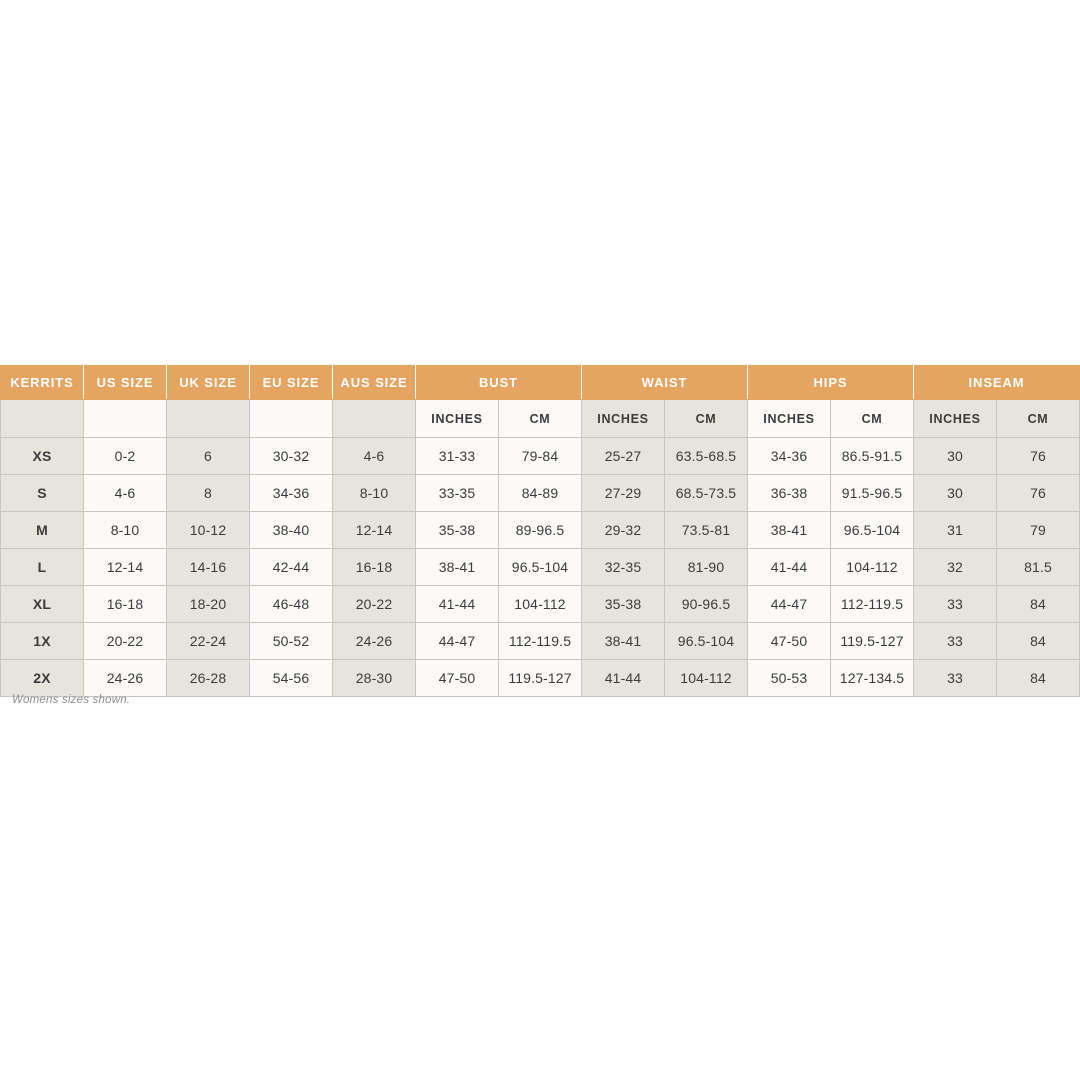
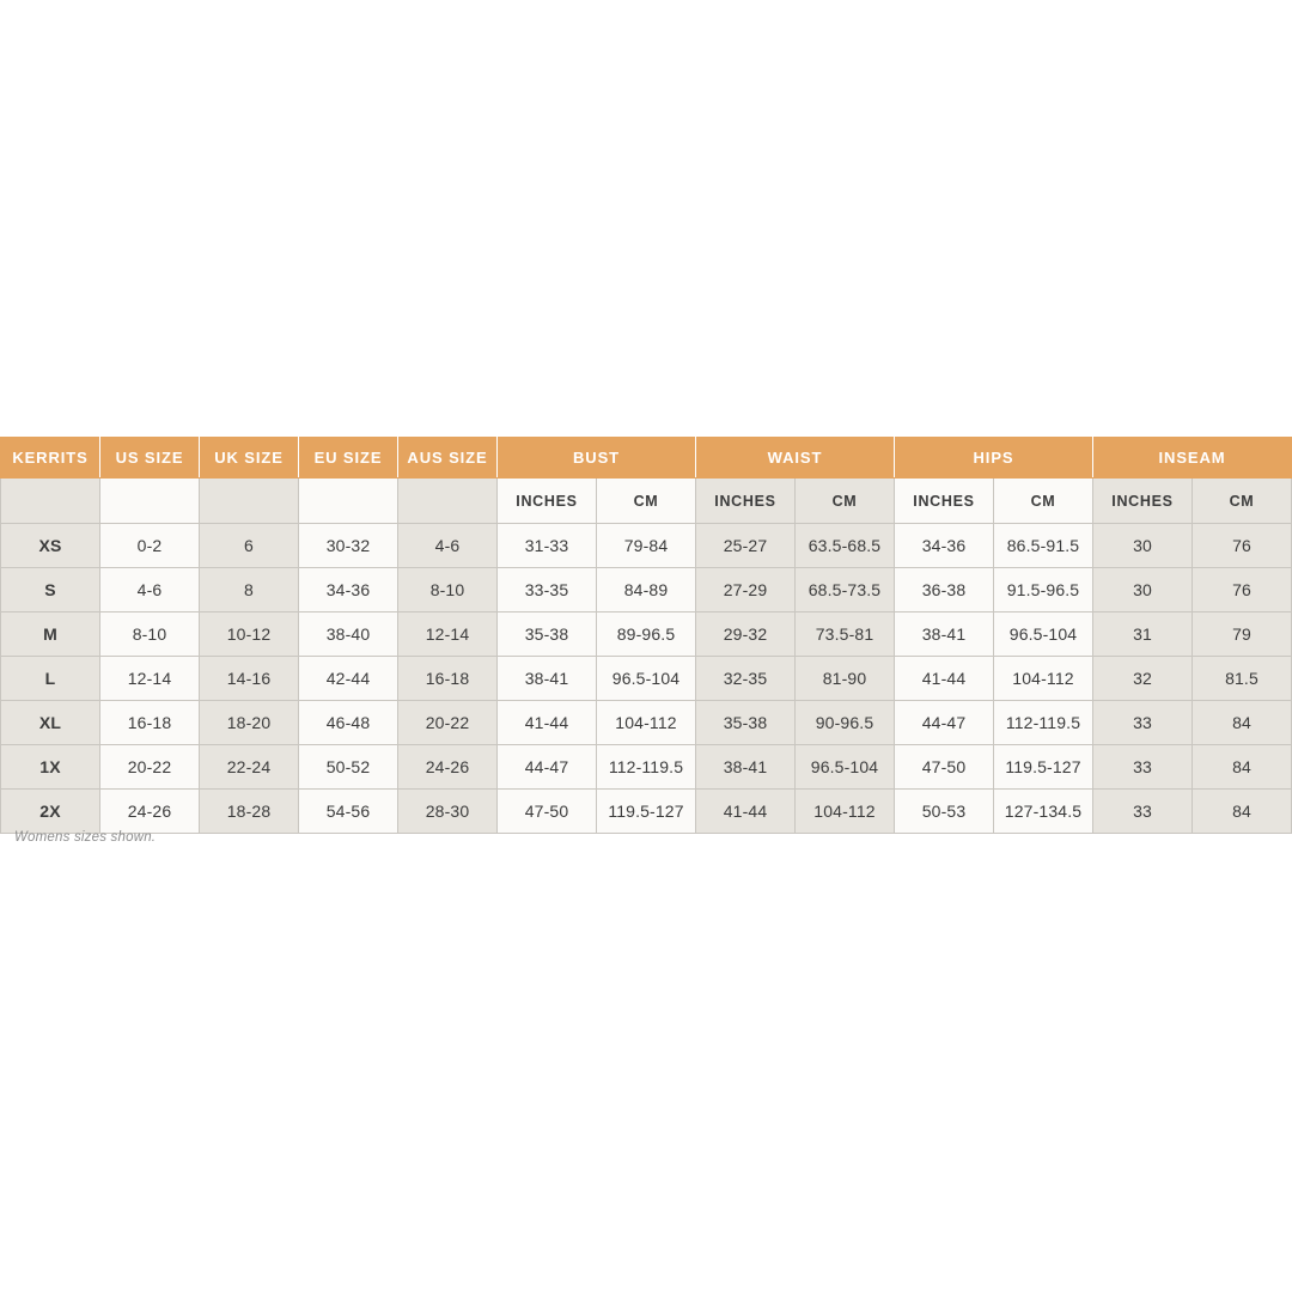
  KERRITS	US SIZE	UK SIZE	EU SIZE	AUS SIZE	BUST	WAIST	HIPS	INSEAM
  					INCHES	CM	INCHES	CM	INCHES	CM	INCHES	CM
  XS	0-2	6	30-32	4-6	31-33	79-84	25-27	63.5-68.5	34-36	86.5-91.5	30	76
  S	4-6	8	34-36	8-10	33-35	84-89	27-29	68.5-73.5	36-38	91.5-96.5	30	76
  M	8-10	10-12	38-40	12-14	35-38	89-96.5	29-32	73.5-81	38-41	96.5-104	31	79
  L	12-14	14-16	42-44	16-18	38-41	96.5-104	32-35	81-90	41-44	104-112	32	81.5
  XL	16-18	18-20	46-48	20-22	41-44	104-112	35-38	90-96.5	44-47	112-119.5	33	84
  1X	20-22	22-24	50-52	24-26	44-47	112-119.5	38-41	96.5-104	47-50	119.5-127	33	84
- 2X	24-26	26-28	54-56	28-30	47-50	119.5-127	41-44	104-112	50-53	127-134.5	33	84
+ 2X	24-26	18-28	54-56	28-30	47-50	119.5-127	41-44	104-112	50-53	127-134.5	33	84
  Womens sizes shown.
